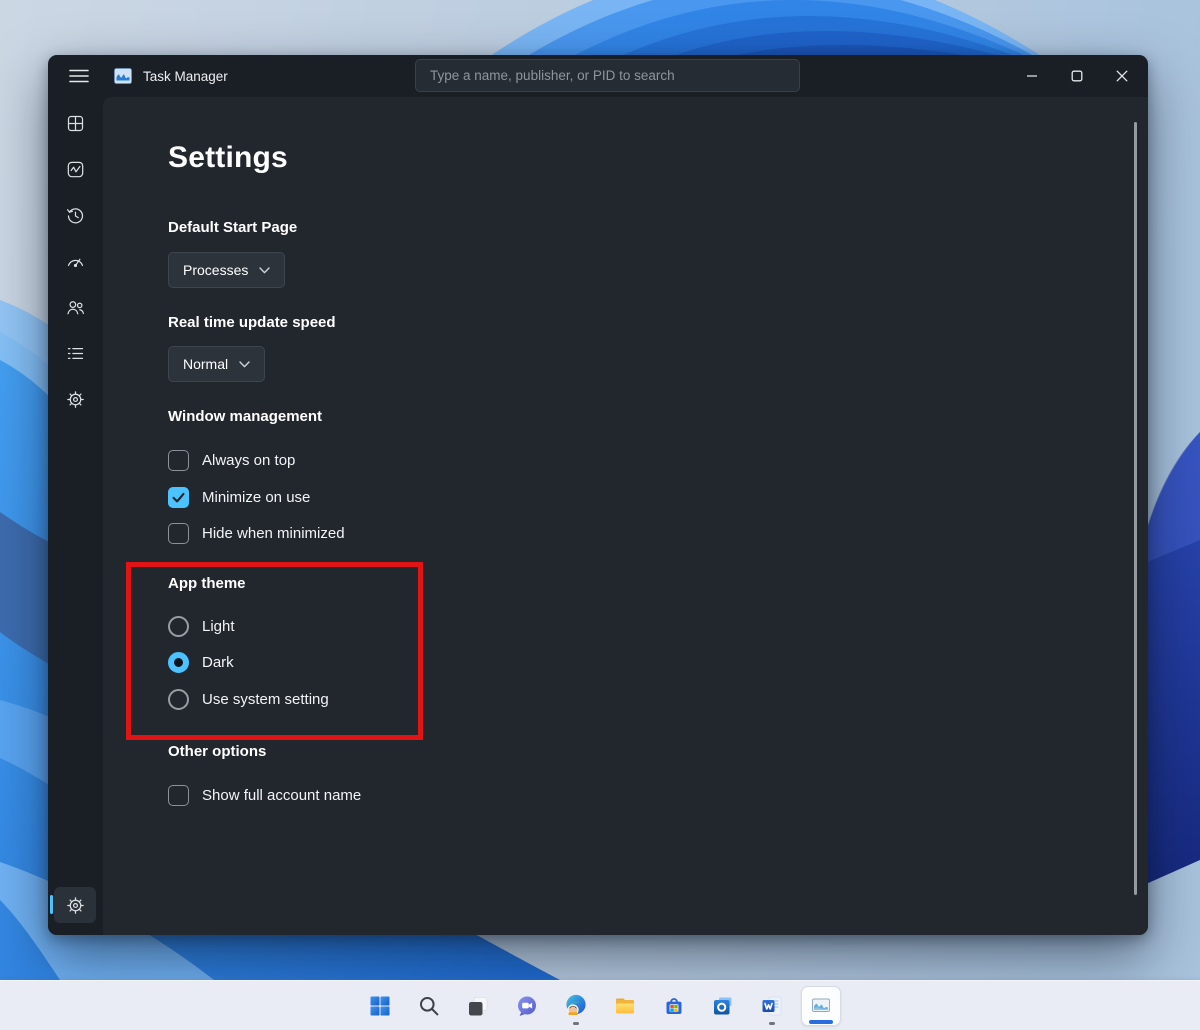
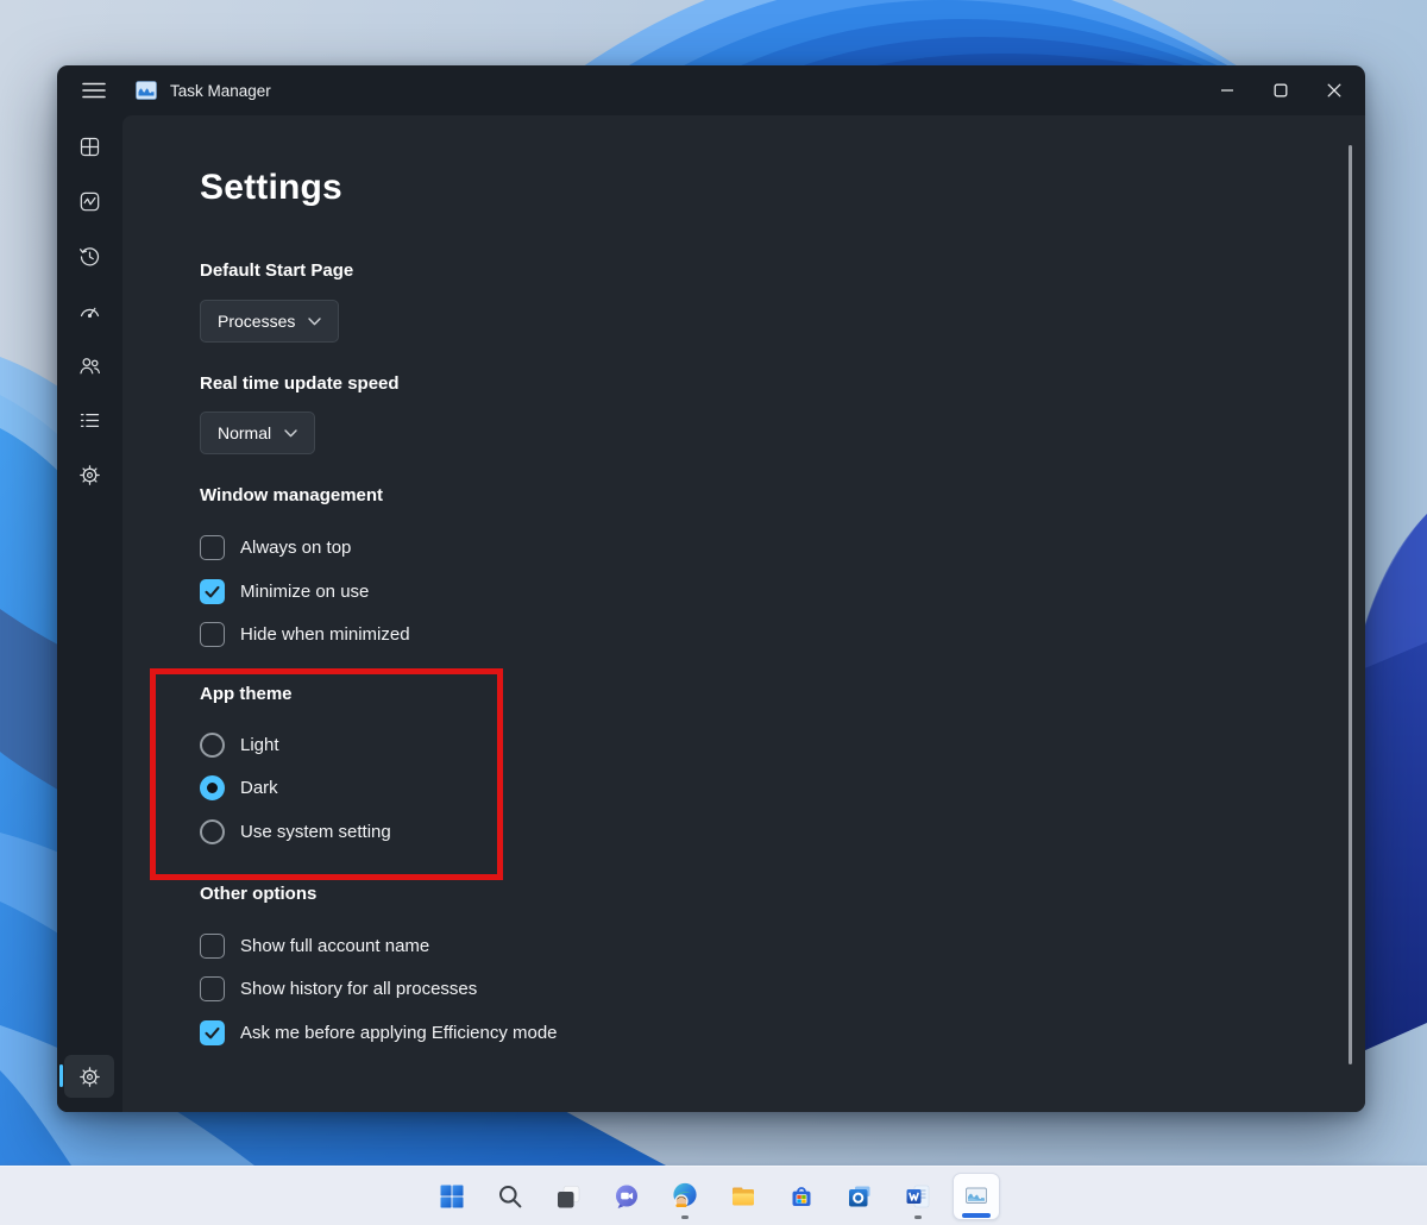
  Task Manager
- Type a name, publisher, or PID to search
  Settings
  Default Start Page
  Processes
  Real time update speed
  Normal
  Window management
  Always on top
  Minimize on use
  Hide when minimized
  App theme
  Light
  Dark
  Use system setting
  Other options
  Show full account name
+ Show history for all processes
+ Ask me before applying Efficiency mode
